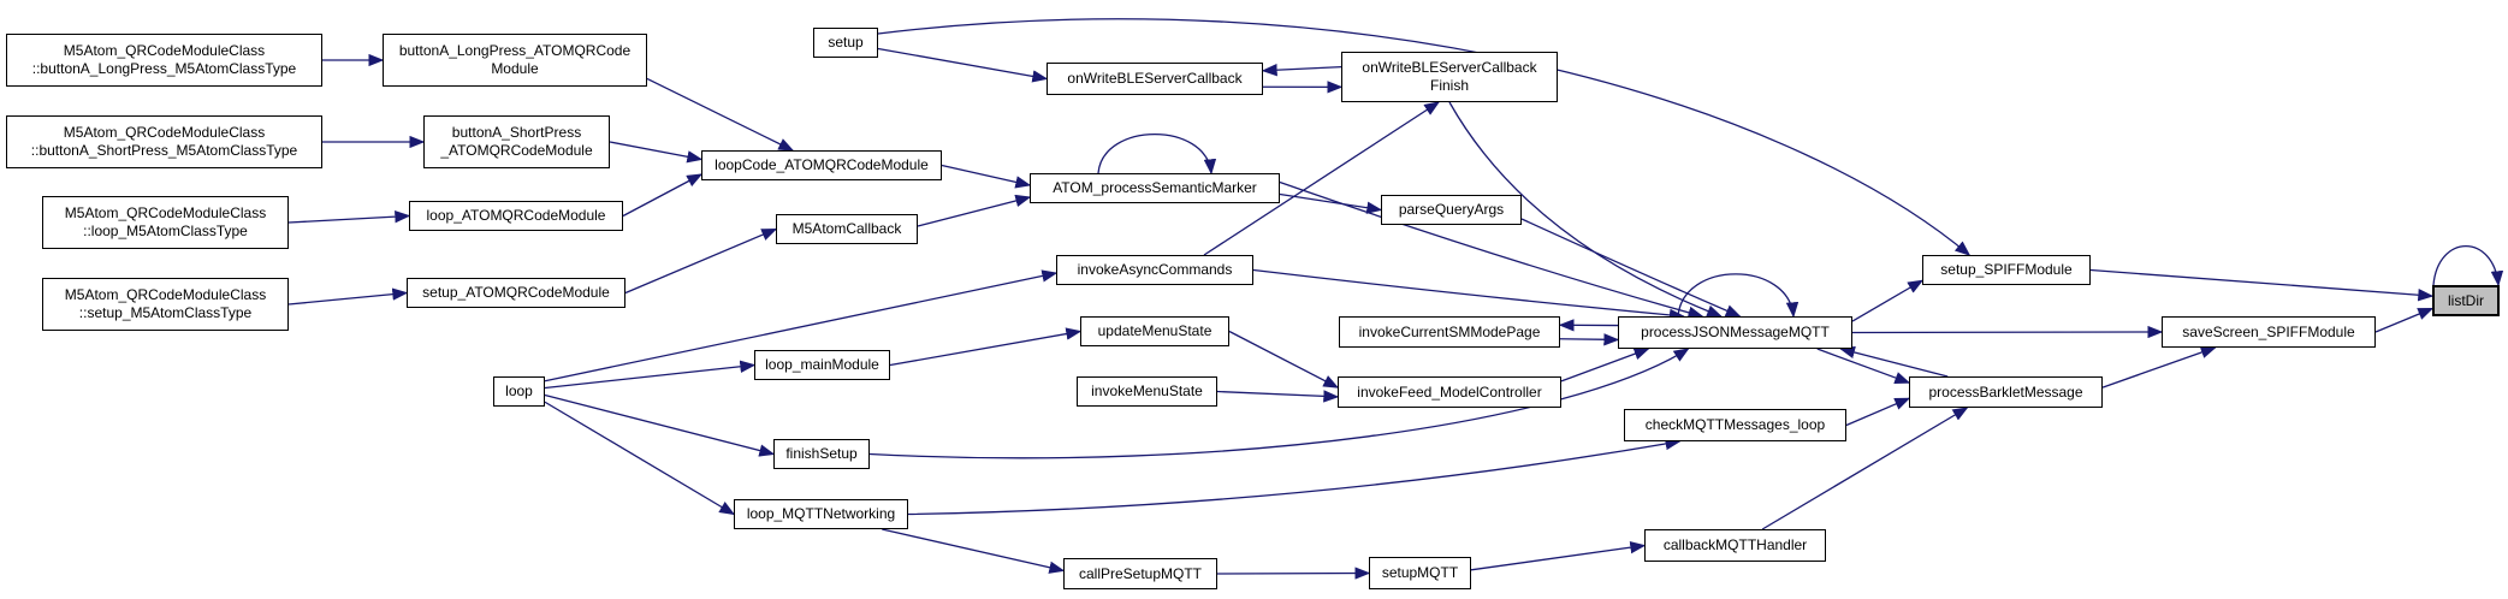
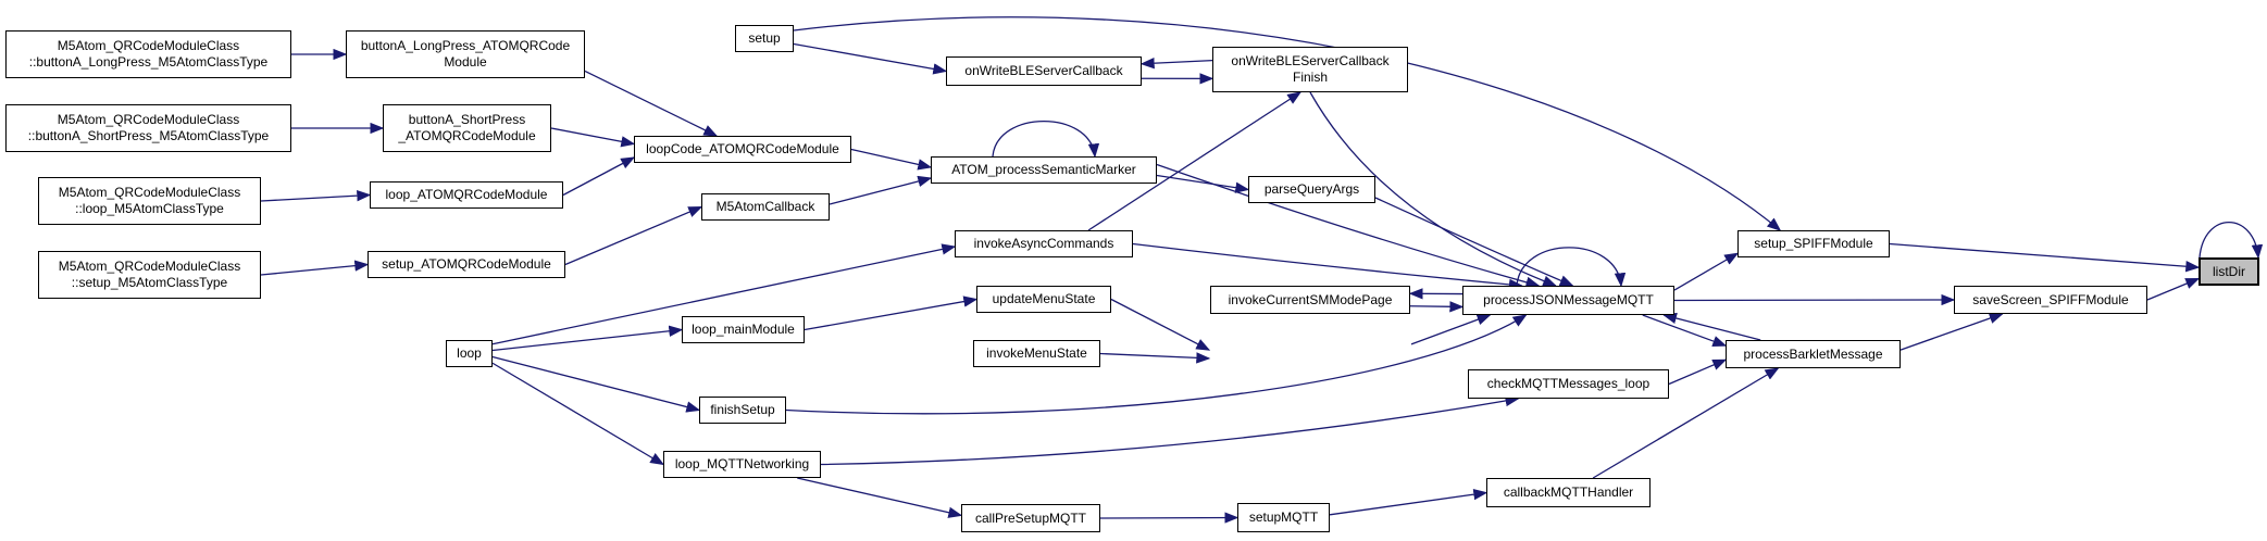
  M5Atom_QRCodeModuleClass
  ::buttonA_LongPress_M5AtomClassType
  M5Atom_QRCodeModuleClass
  ::buttonA_ShortPress_M5AtomClassType
  M5Atom_QRCodeModuleClass
  ::loop_M5AtomClassType
  M5Atom_QRCodeModuleClass
  ::setup_M5AtomClassType
  buttonA_LongPress_ATOMQRCode
  Module
  buttonA_ShortPress
  _ATOMQRCodeModule
  loop_ATOMQRCodeModule
  setup_ATOMQRCodeModule
  loopCode_ATOMQRCodeModule
  M5AtomCallback
  setup
  loop_mainModule
  finishSetup
  loop_MQTTNetworking
  loop
  onWriteBLEServerCallback
  ATOM_processSemanticMarker
  invokeAsyncCommands
  updateMenuState
  invokeMenuState
  callPreSetupMQTT
  setupMQTT
  onWriteBLEServerCallback
  Finish
  parseQueryArgs
  invokeCurrentSMModePage
- invokeFeed_ModelController
  callbackMQTTHandler
  processJSONMessageMQTT
  checkMQTTMessages_loop
  setup_SPIFFModule
  processBarkletMessage
  saveScreen_SPIFFModule
  listDir
